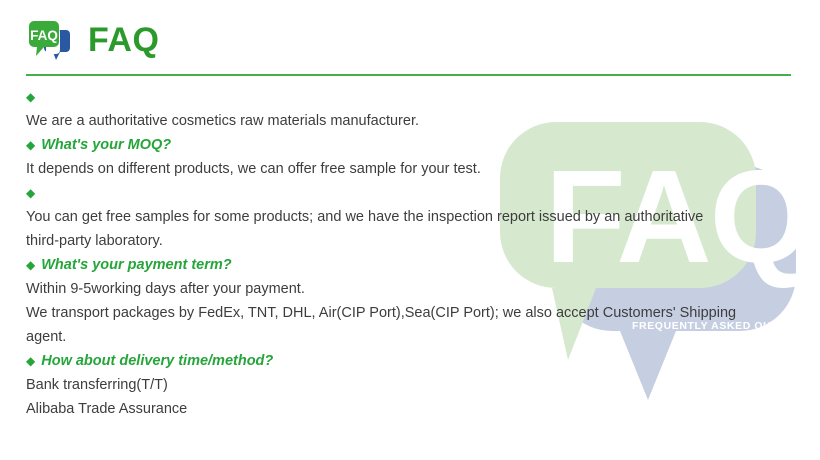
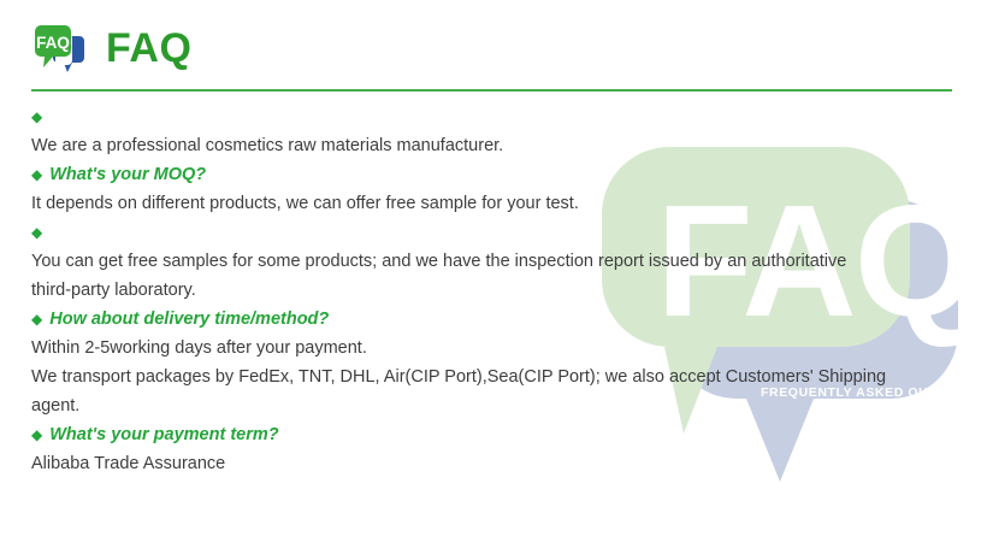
  FAQ
  FREQUENTLY ASKED QUESTIONS
  FAQ
  FAQ
  ◆
- We are a authoritative cosmetics raw materials manufacturer.
+ We are a professional cosmetics raw materials manufacturer.
  ◆
  What's your MOQ?
  It depends on different products, we can offer free sample for your test.
  ◆
  You can get free samples for some products; and we have the inspection report issued by an authoritative
  third-party laboratory.
  ◆
- What's your payment term?
+ How about delivery time/method?
- Within 9-5working days after your payment.
+ Within 2-5working days after your payment.
  We transport packages by FedEx, TNT, DHL, Air(CIP Port),Sea(CIP Port); we also accept Customers' Shipping
  agent.
  ◆
- How about delivery time/method?
+ What's your payment term?
- Bank transferring(T/T)
  Alibaba Trade Assurance
